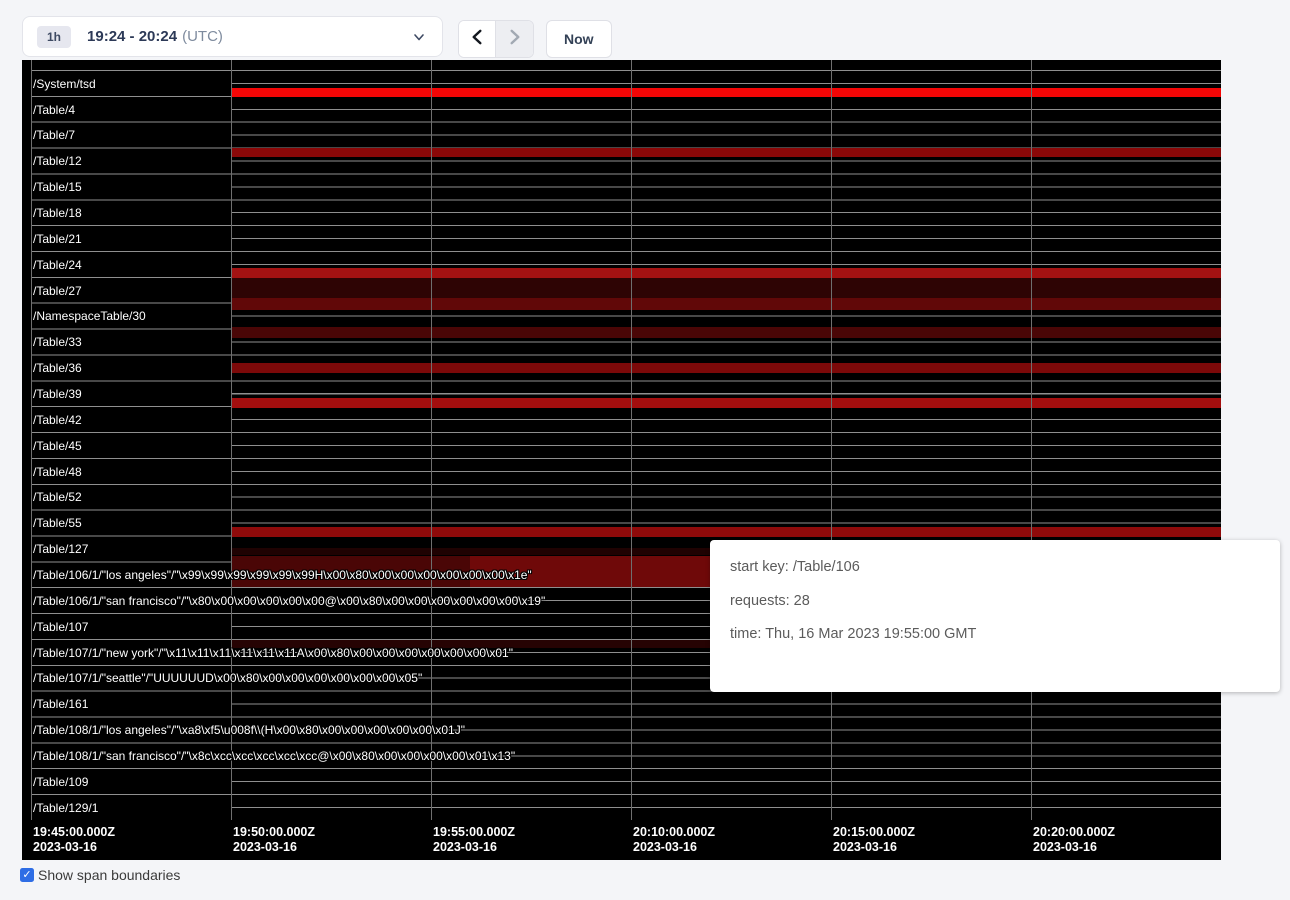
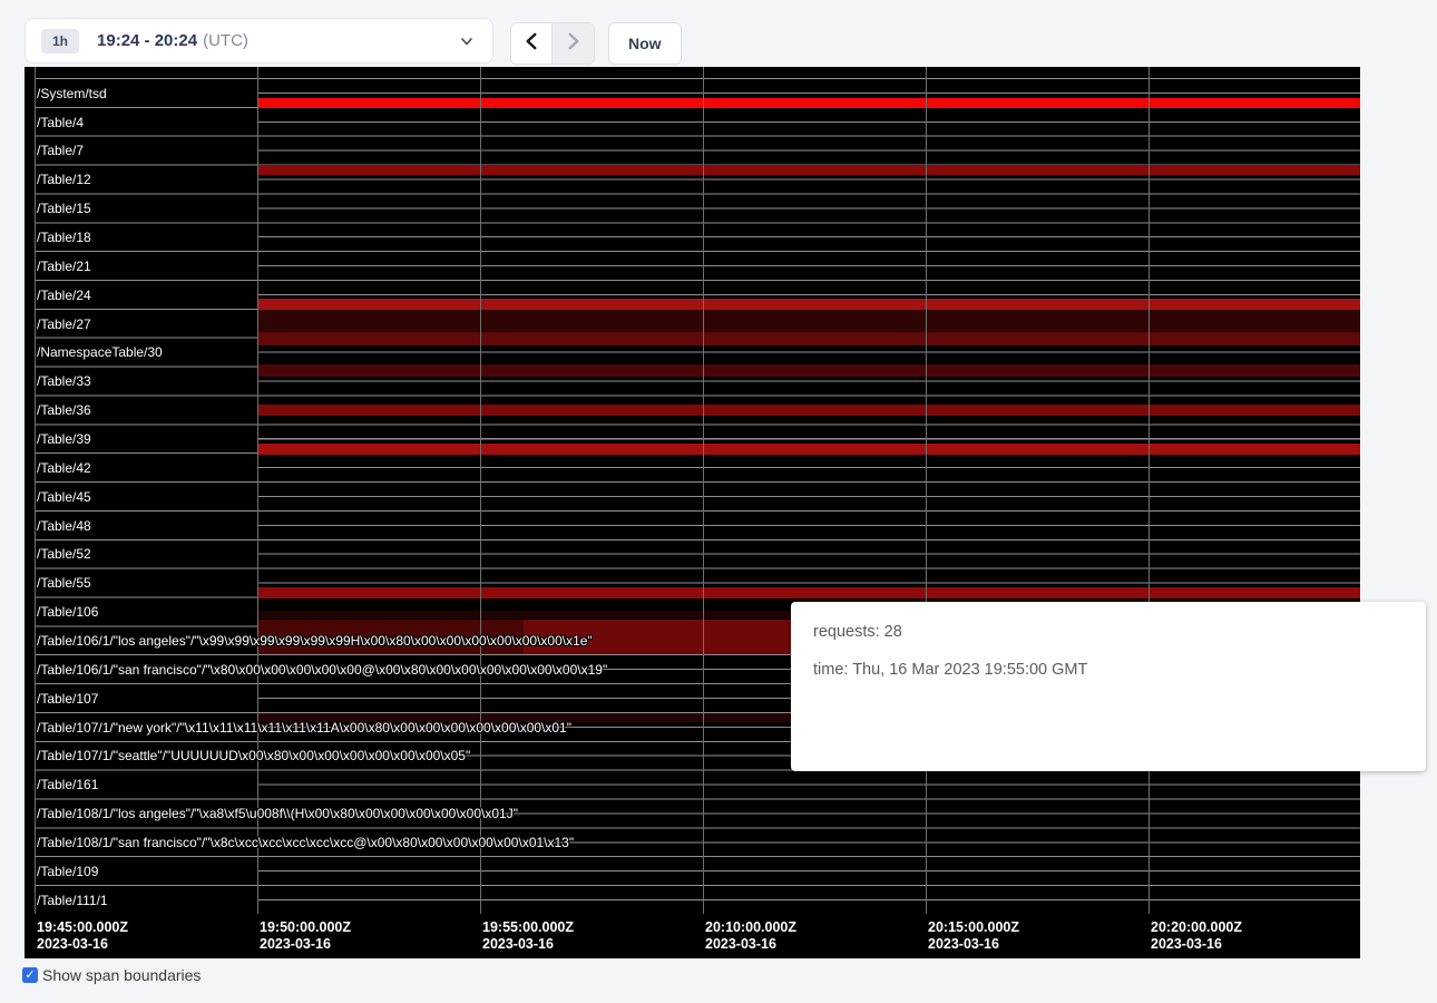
  1h
  19:24 - 20:24
  (UTC)
  Now
  /System/tsd
  /Table/4
  /Table/7
  /Table/12
  /Table/15
  /Table/18
  /Table/21
  /Table/24
  /Table/27
  /NamespaceTable/30
  /Table/33
  /Table/36
  /Table/39
  /Table/42
  /Table/45
  /Table/48
  /Table/52
  /Table/55
- /Table/127
+ /Table/106
  /Table/106/1/"los angeles"/"\x99\x99\x99\x99\x99\x99H\x00\x80\x00\x00\x00\x00\x00\x00\x1e"
  /Table/106/1/"san francisco"/"\x80\x00\x00\x00\x00\x00@\x00\x80\x00\x00\x00\x00\x00\x00\x19"
  /Table/107
  /Table/107/1/"new york"/"\x11\x11\x11\x11\x11\x11A\x00\x80\x00\x00\x00\x00\x00\x00\x01"
  /Table/107/1/"seattle"/"UUUUUUD\x00\x80\x00\x00\x00\x00\x00\x00\x05"
  /Table/161
  /Table/108/1/"los angeles"/"\xa8\xf5\u008f\\(H\x00\x80\x00\x00\x00\x00\x00\x01J"
  /Table/108/1/"san francisco"/"\x8c\xcc\xcc\xcc\xcc\xcc@\x00\x80\x00\x00\x00\x00\x01\x13"
  /Table/109
- /Table/129/1
+ /Table/111/1
  19:45:00.000Z
  2023-03-16
  19:50:00.000Z
  2023-03-16
  19:55:00.000Z
  2023-03-16
  20:10:00.000Z
  2023-03-16
  20:15:00.000Z
  2023-03-16
  20:20:00.000Z
  2023-03-16
- start key: /Table/106
  requests: 28
  time: Thu, 16 Mar 2023 19:55:00 GMT
  ✓
  Show span boundaries
